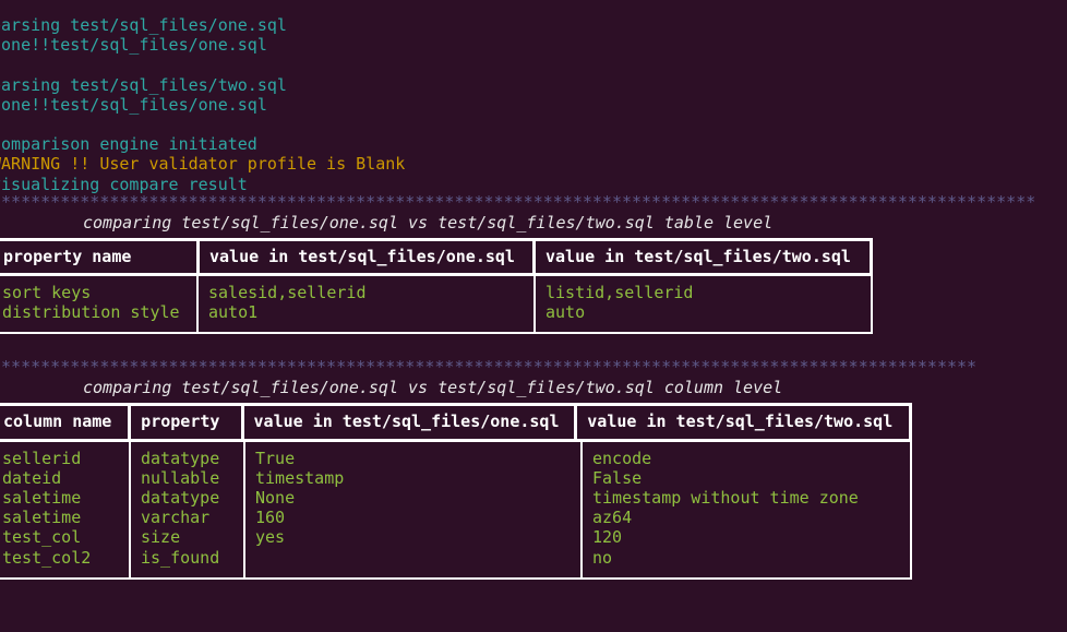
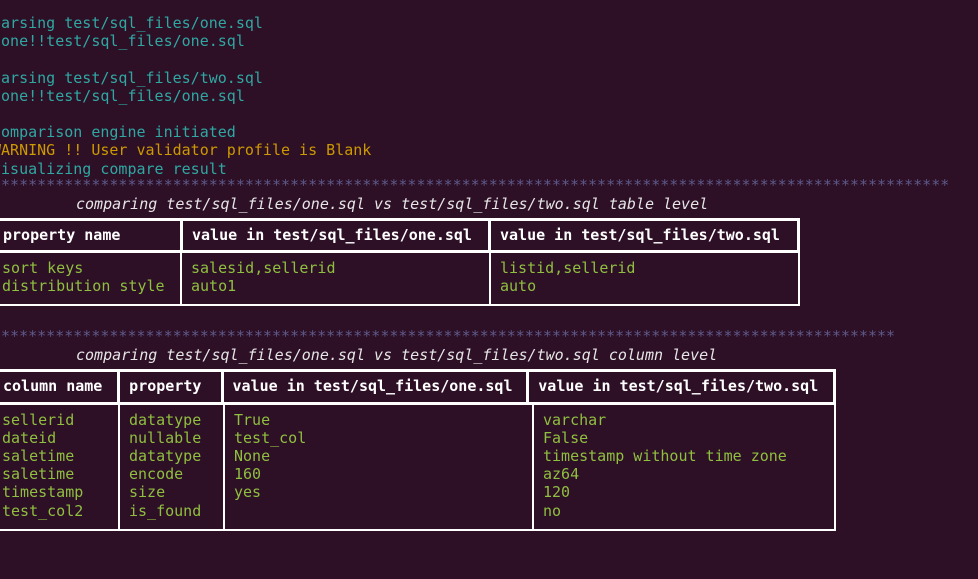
  arsing test/sql_files/one.sql
  one!!test/sql_files/one.sql
  arsing test/sql_files/two.sql
  one!!test/sql_files/one.sql
  omparison engine initiated
  ARNING !! User validator profile is Blank
  isualizing compare result
  *********************************************************************************************************
  comparing test/sql_files/one.sql vs test/sql_files/two.sql table level
  property name
  value in test/sql_files/one.sql
  value in test/sql_files/two.sql
  sort keys
  distribution style
  salesid,sellerid
  auto1
  listid,sellerid
  auto
  ***************************************************************************************************
  comparing test/sql_files/one.sql vs test/sql_files/two.sql column level
  column name
  property
  value in test/sql_files/one.sql
  value in test/sql_files/two.sql
  sellerid
  dateid
  saletime
  saletime
- test_col
+ timestamp
  test_col2
  datatype
  nullable
  datatype
- varchar
+ encode
  size
  is_found
  True
- timestamp
+ test_col
  None
  160
  yes
- encode
+ varchar
  False
  timestamp without time zone
  az64
  120
  no
